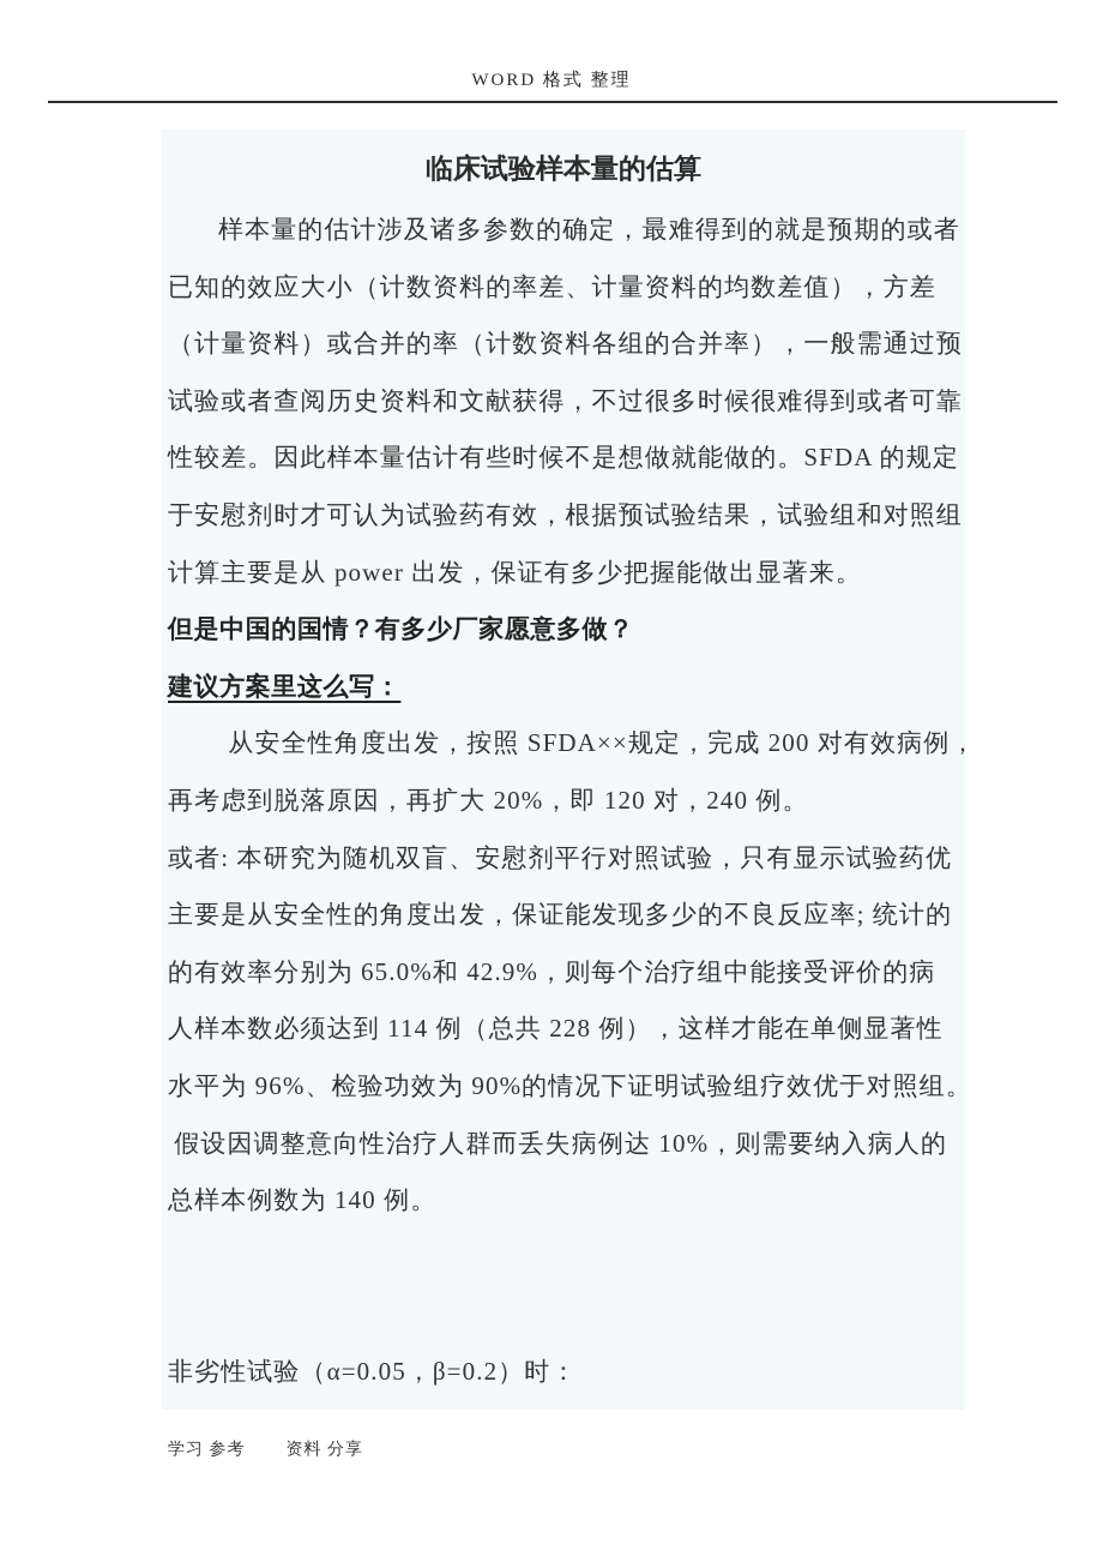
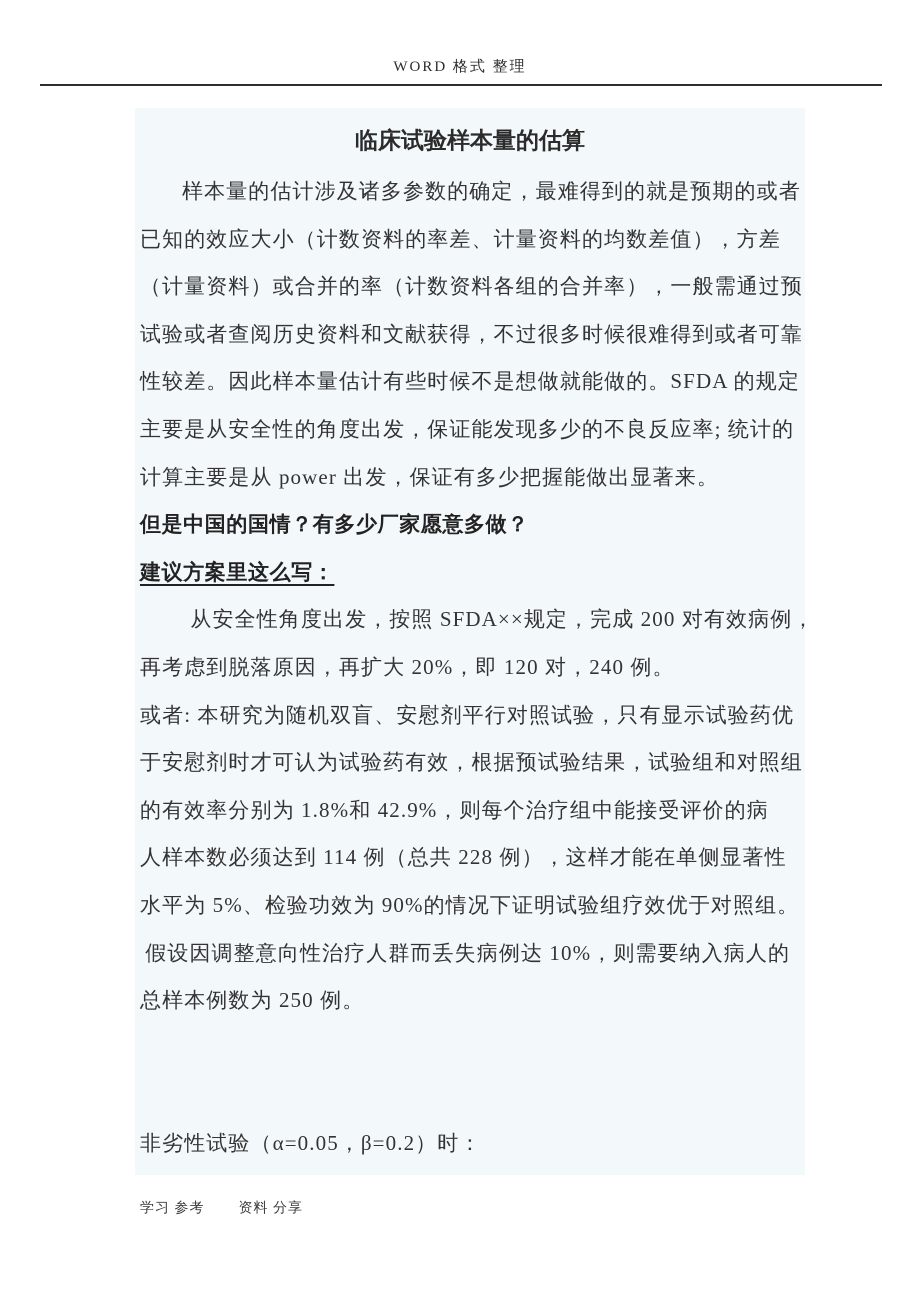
  WORD 格式 整理
  临床试验样本量的估算
  样本量的估计涉及诸多参数的确定，最难得到的就是预期的或者
  已知的效应大小（计数资料的率差、计量资料的均数差值），方差
  （计量资料）或合并的率（计数资料各组的合并率），一般需通过预
  试验或者查阅历史资料和文献获得，不过很多时候很难得到或者可靠
  性较差。因此样本量估计有些时候不是想做就能做的。SFDA 的规定
- 于安慰剂时才可认为试验药有效，根据预试验结果，试验组和对照组
+ 主要是从安全性的角度出发，保证能发现多少的不良反应率; 统计的
  计算主要是从 power 出发，保证有多少把握能做出显著来。
  但是中国的国情？有多少厂家愿意多做？
  建议方案里这么写：
  从安全性角度出发，按照 SFDA××规定，完成 200 对有效病例，
  再考虑到脱落原因，再扩大 20%，即 120 对，240 例。
  或者: 本研究为随机双盲、安慰剂平行对照试验，只有显示试验药优
- 主要是从安全性的角度出发，保证能发现多少的不良反应率; 统计的
+ 于安慰剂时才可认为试验药有效，根据预试验结果，试验组和对照组
- 的有效率分别为 65.0%和 42.9%，则每个治疗组中能接受评价的病
+ 的有效率分别为 1.8%和 42.9%，则每个治疗组中能接受评价的病
  人样本数必须达到 114 例（总共 228 例），这样才能在单侧显著性
- 水平为 96%、检验功效为 90%的情况下证明试验组疗效优于对照组。
+ 水平为 5%、检验功效为 90%的情况下证明试验组疗效优于对照组。
  假设因调整意向性治疗人群而丢失病例达 10%，则需要纳入病人的
- 总样本例数为 140 例。
+ 总样本例数为 250 例。
  非劣性试验（α=0.05，β=0.2）时：
  学习 参考 资料 分享
